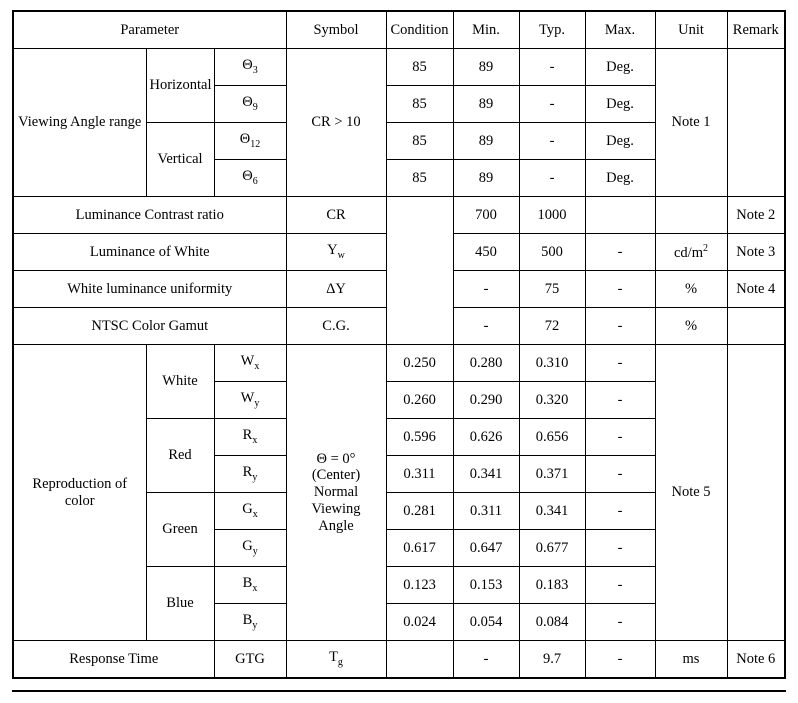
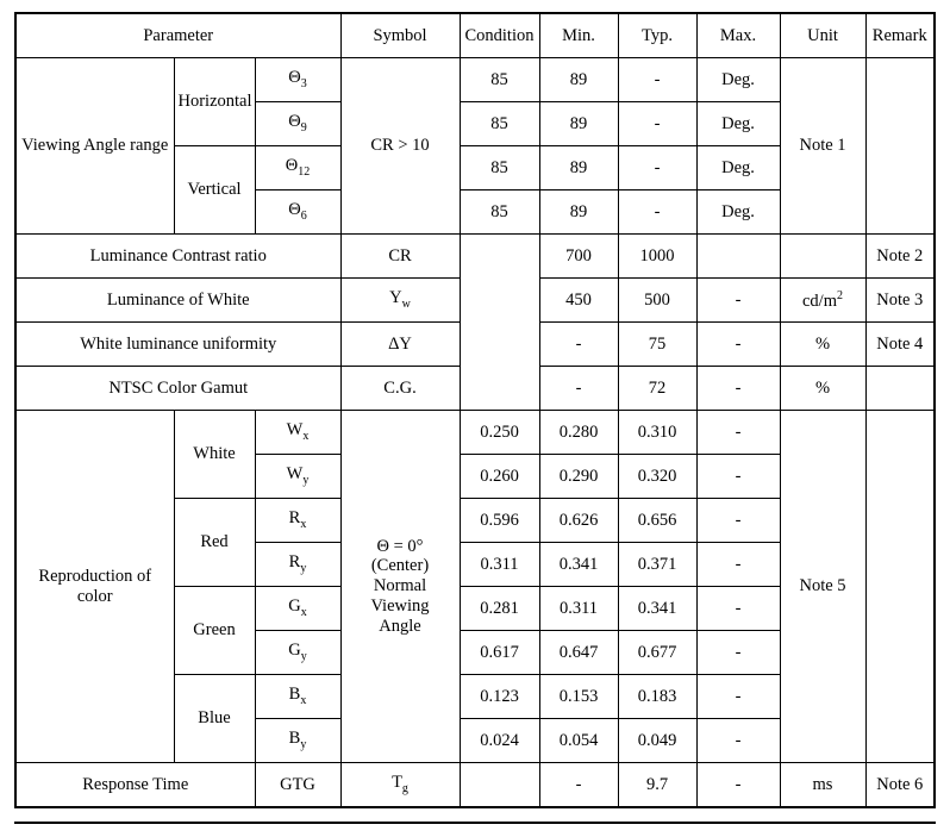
  Parameter	Symbol	Condition	Min.	Typ.	Max.	Unit	Remark
  Viewing Angle range	Horizontal	Θ3	CR > 10	85	89	-	Deg.	Note 1
  Θ9	85	89	-	Deg.
  Vertical	Θ12	85	89	-	Deg.
  Θ6	85	89	-	Deg.
  Luminance Contrast ratio	CR		700	1000			Note 2
  Luminance of White	Yw	450	500	-	cd/m2	Note 3
  White luminance uniformity	ΔY	-	75	-	%	Note 4
  NTSC Color Gamut	C.G.	-	72	-	%
  Reproduction of color	White	Wx	Θ = 0° (Center) Normal Viewing Angle	0.250	0.280	0.310	-	Note 5
  Wy	0.260	0.290	0.320	-
  Red	Rx	0.596	0.626	0.656	-
  Ry	0.311	0.341	0.371	-
  Green	Gx	0.281	0.311	0.341	-
  Gy	0.617	0.647	0.677	-
  Blue	Bx	0.123	0.153	0.183	-
- By	0.024	0.054	0.084	-
+ By	0.024	0.054	0.049	-
  Response Time	GTG	Tg		-	9.7	-	ms	Note 6
